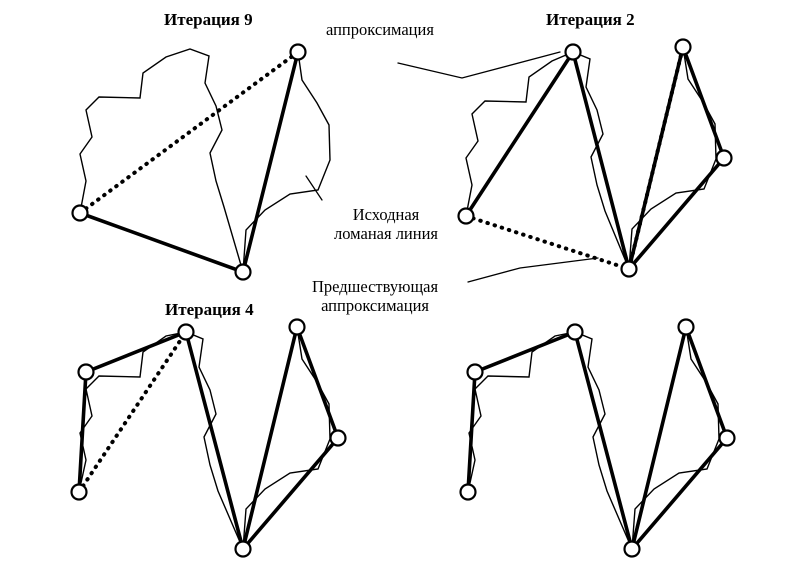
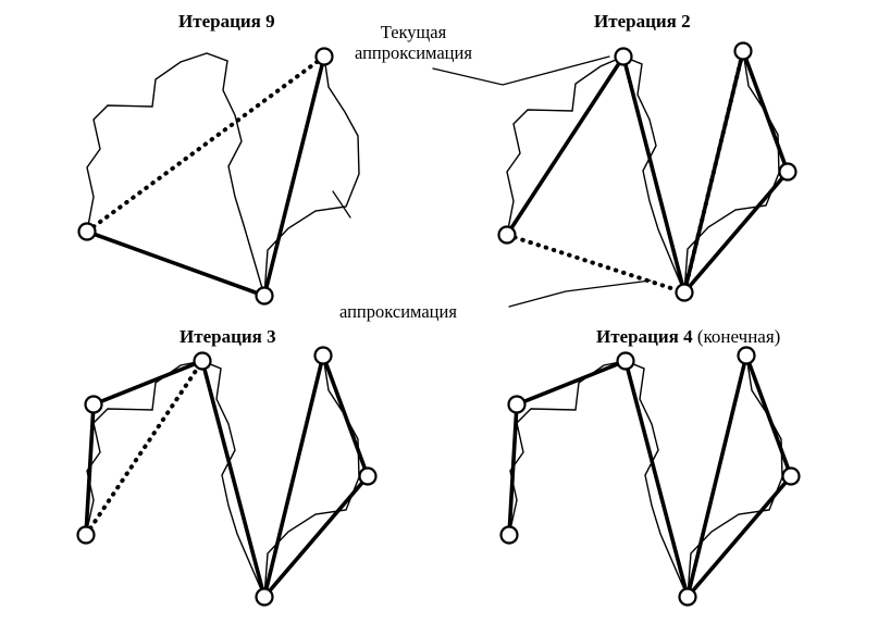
  Итерация 9
  Итерация 2
- Итерация 4
+ Итерация 3
+ Итерация 4 (конечная)
+ Текущая
  аппроксимация
- Исходная
- ломаная линия
- Предшествующая
  аппроксимация
